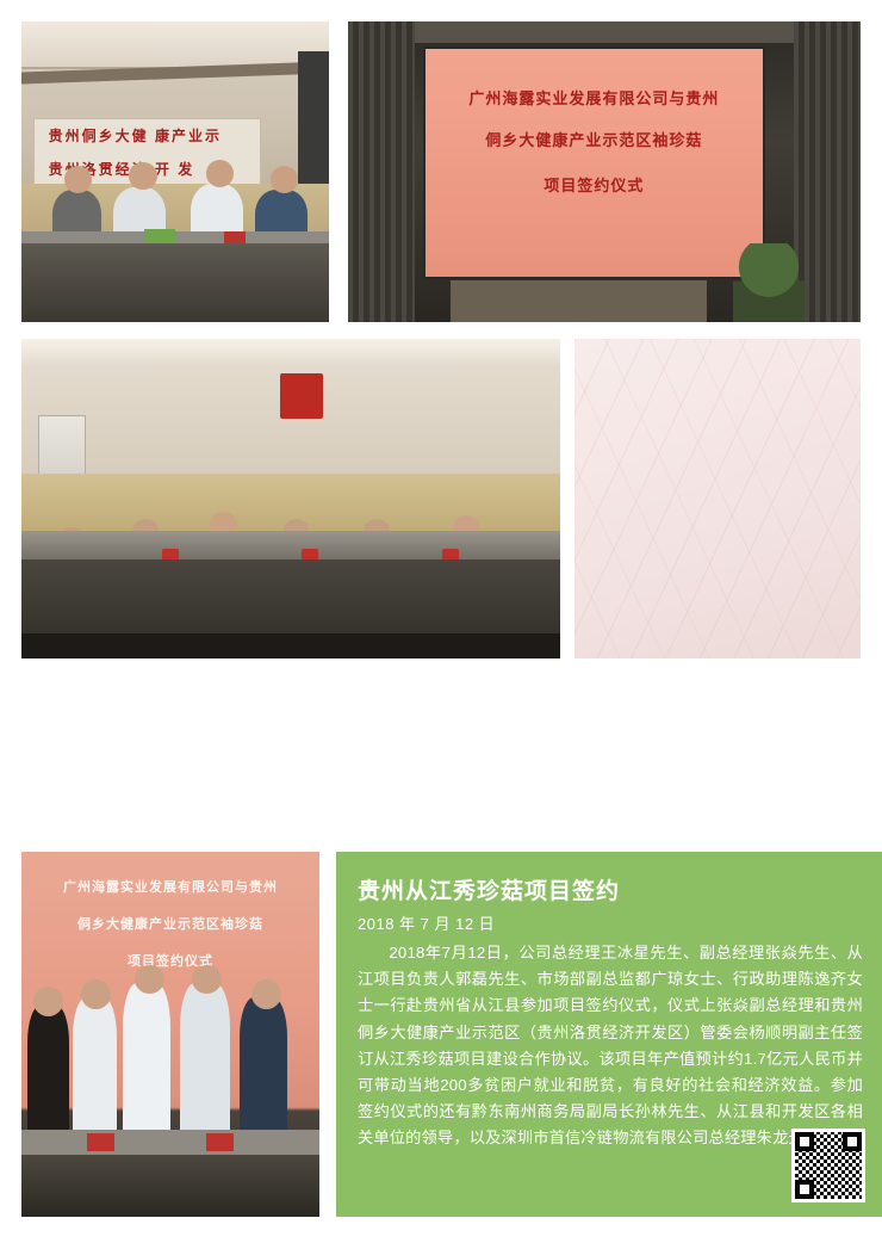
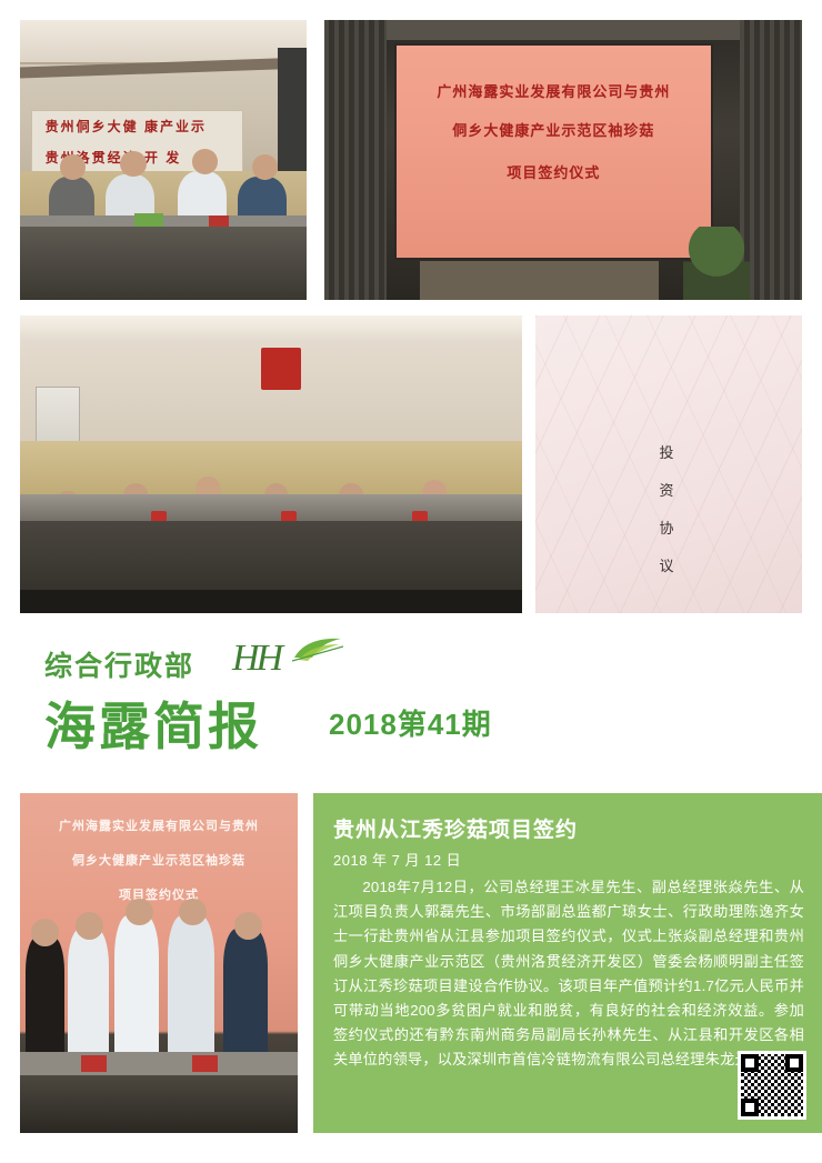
  贵州侗乡大健 康产业示
  贵洛贯经 开 发
  广州海露实业发展有限公司与贵州
  侗乡大健康产业示范区袖珍菇
  项目签约仪式
+ 投
+ 资
+ 协
+ 议
+ 综合行政部
+ HH
+ 海露简报
+ 2018第41期
  广州海露实业发展有限公司与贵州
  侗乡大健康产业示范区袖珍菇
  项目签约仪式
  贵州从江秀珍菇项目签约
  2018 年 7 月 12 日
  2018年7月12日，公司总经理王冰星先生、副总经理张焱先生、从江项目负责人郭磊先生、市场部副总监都广琼女士、行政助理陈逸齐女士一行赴贵州省从江县参加项目签约仪式，仪式上张焱副总经理和贵州侗乡大健康产业示范区（贵州洛贯经济开发区）管委会杨顺明副主任签订从江秀珍菇项目建设合作协议。该项目年产值预计约1.7亿元人民币并可带动当地200多贫困户就业和脱贫，有良好的社会和经济效益。参加签约仪式的还有黔东南州商务局副局长孙林先生、从江县和开发区各相关单位的领导，以及深圳市首信冷链物流有限公司总经理朱龙
